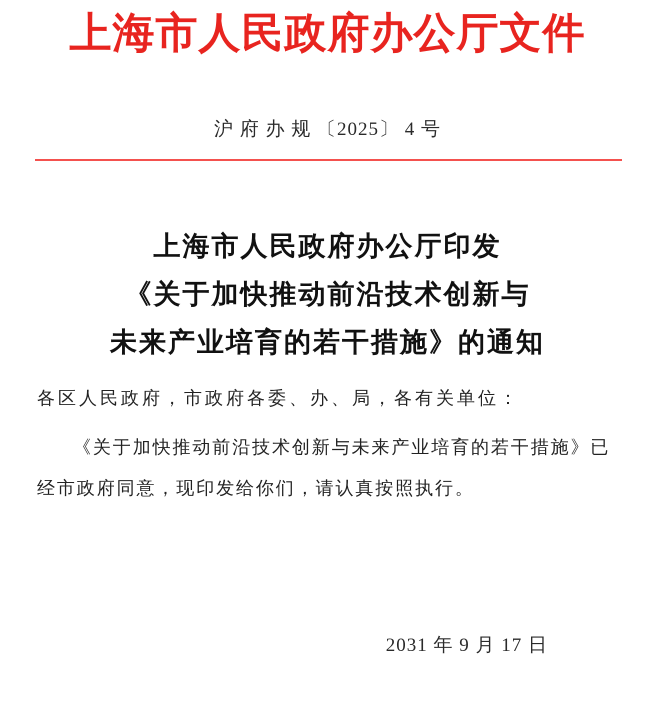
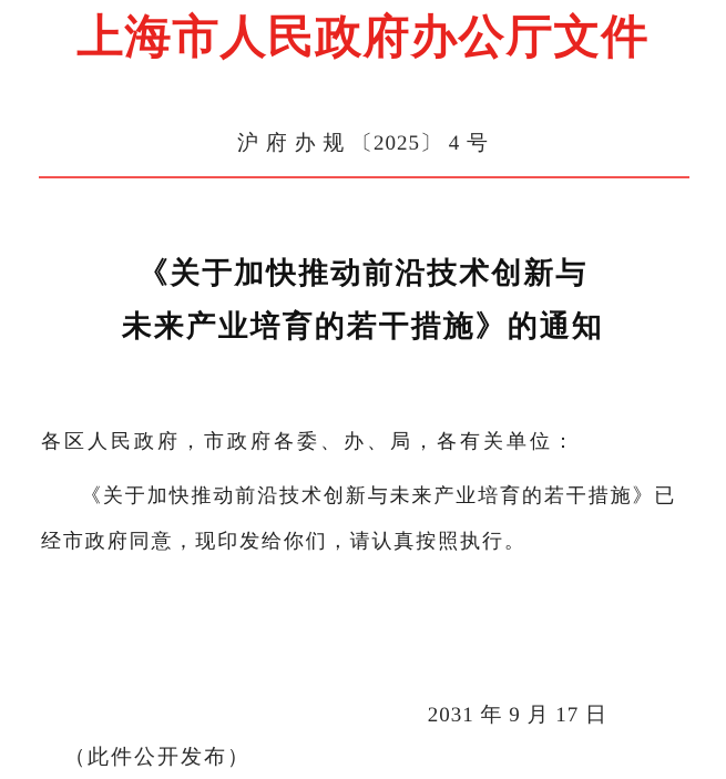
  上海市人民政府办公厅文件
  沪 府 办 规 〔2025〕 4 号
- 上海市人民政府办公厅印发
  《关于加快推动前沿技术创新与
  未来产业培育的若干措施》的通知
  各区人民政府，市政府各委、办、局，各有关单位：
  《关于加快推动前沿技术创新与未来产业培育的若干措施》已
  经市政府同意，现印发给你们，请认真按照执行。
  2031 年 9 月 17 日
+ （此件公开发布）
